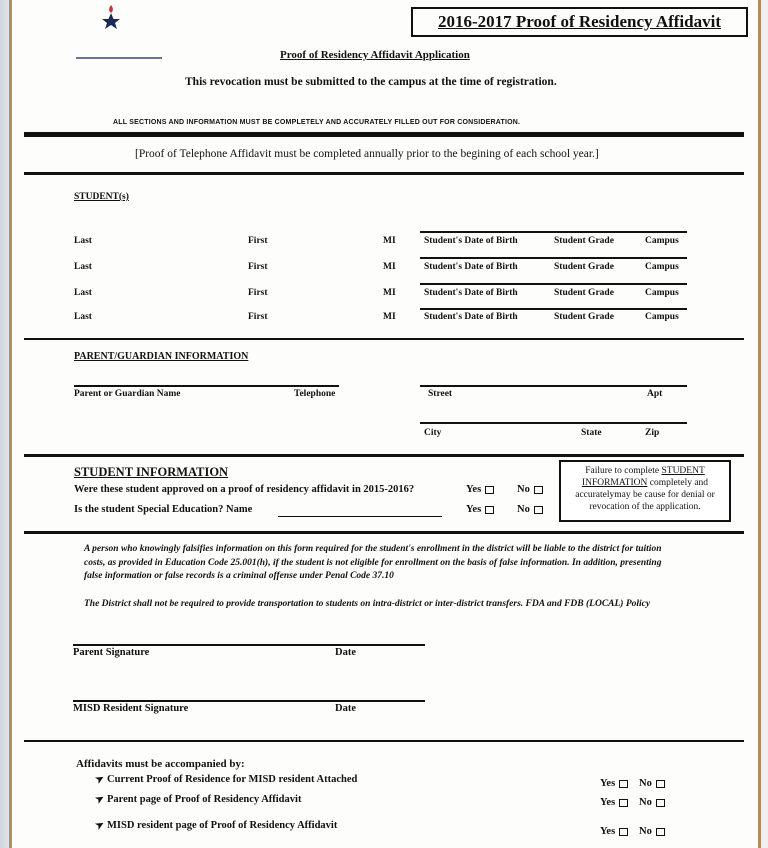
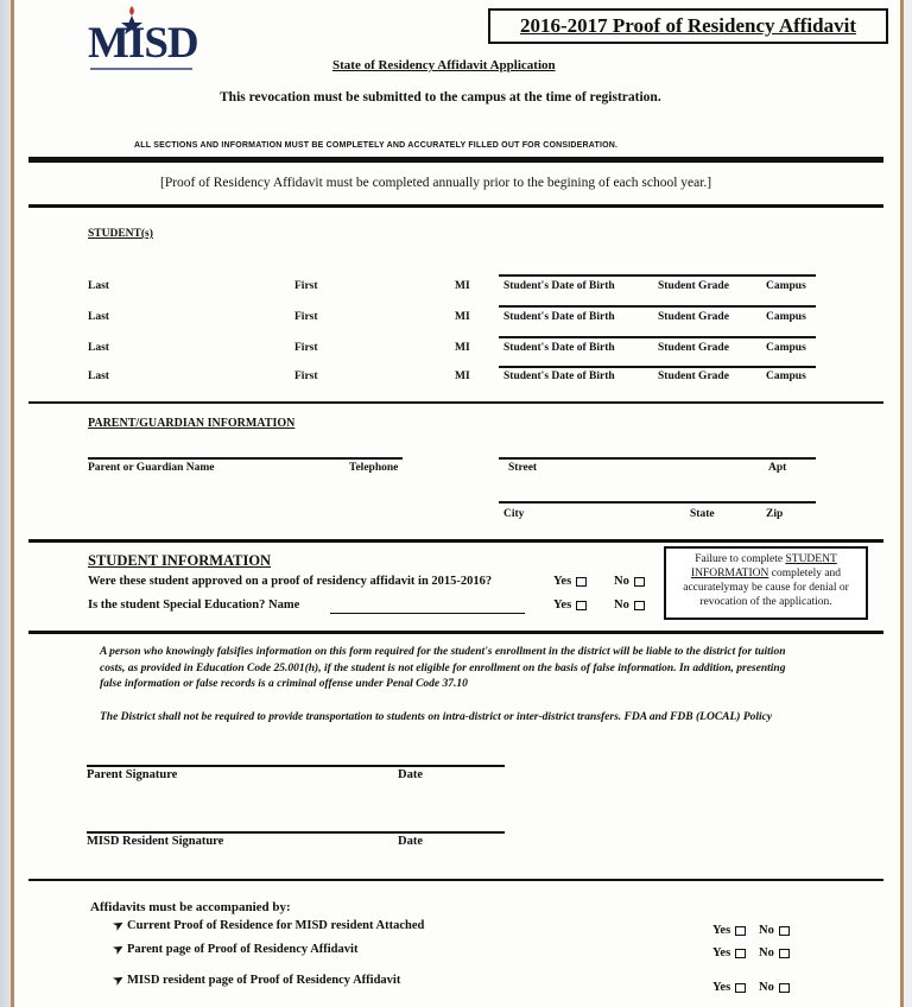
+ MISD
  2016-2017 Proof of Residency Affidavit
- Proof of Residency Affidavit Application
+ State of Residency Affidavit Application
  This revocation must be submitted to the campus at the time of registration.
- [Proof of Telephone Affidavit must be completed annually prior to the begining of each school year.]
+ [Proof of Residency Affidavit must be completed annually prior to the begining of each school year.]
  STUDENT(s)
  Last
  First
  MI
  Student's Date of Birth
  Student Grade
  Campus
  Last
  First
  MI
  Student's Date of Birth
  Student Grade
  Campus
  Last
  First
  MI
  Student's Date of Birth
  Student Grade
  Campus
  Last
  First
  MI
  Student's Date of Birth
  Student Grade
  Campus
  PARENT/GUARDIAN INFORMATION
  Parent or Guardian Name
  Telephone
  Street
  Apt
  City
  State
  Zip
  STUDENT INFORMATION
  Were these student approved on a proof of residency affidavit in 2015-2016?
  Yes
  No
  Is the student Special Education? Name
  Yes
  No
  Failure to complete STUDENT INFORMATION completely and accuratelymay be cause for denial or revocation of the application.
  A person who knowingly falsifies information on this form required for the student's enrollment in the district will be liable to the district for tuition costs, as provided in Education Code 25.001(h), if the student is not eligible for enrollment on the basis of false information. In addition, presenting false information or false records is a criminal offense under Penal Code 37.10
  The District shall not be required to provide transportation to students on intra-district or inter-district transfers. FDA and FDB (LOCAL) Policy
  Parent Signature
  Date
  MISD Resident Signature
  Date
  Affidavits must be accompanied by:
  Yes
  No
  Yes
  No
  Yes
  No
